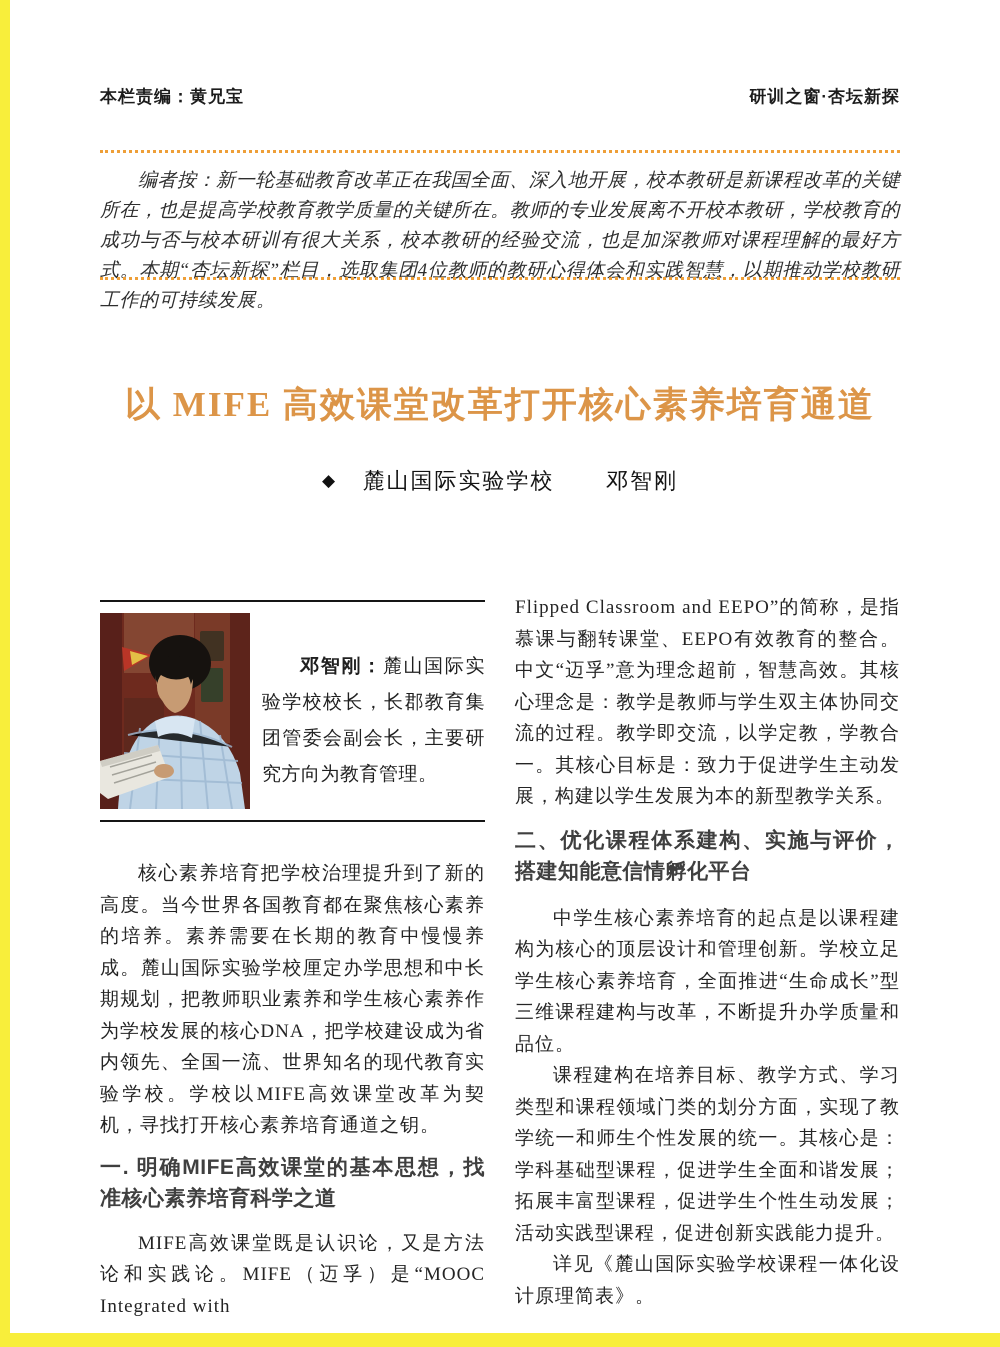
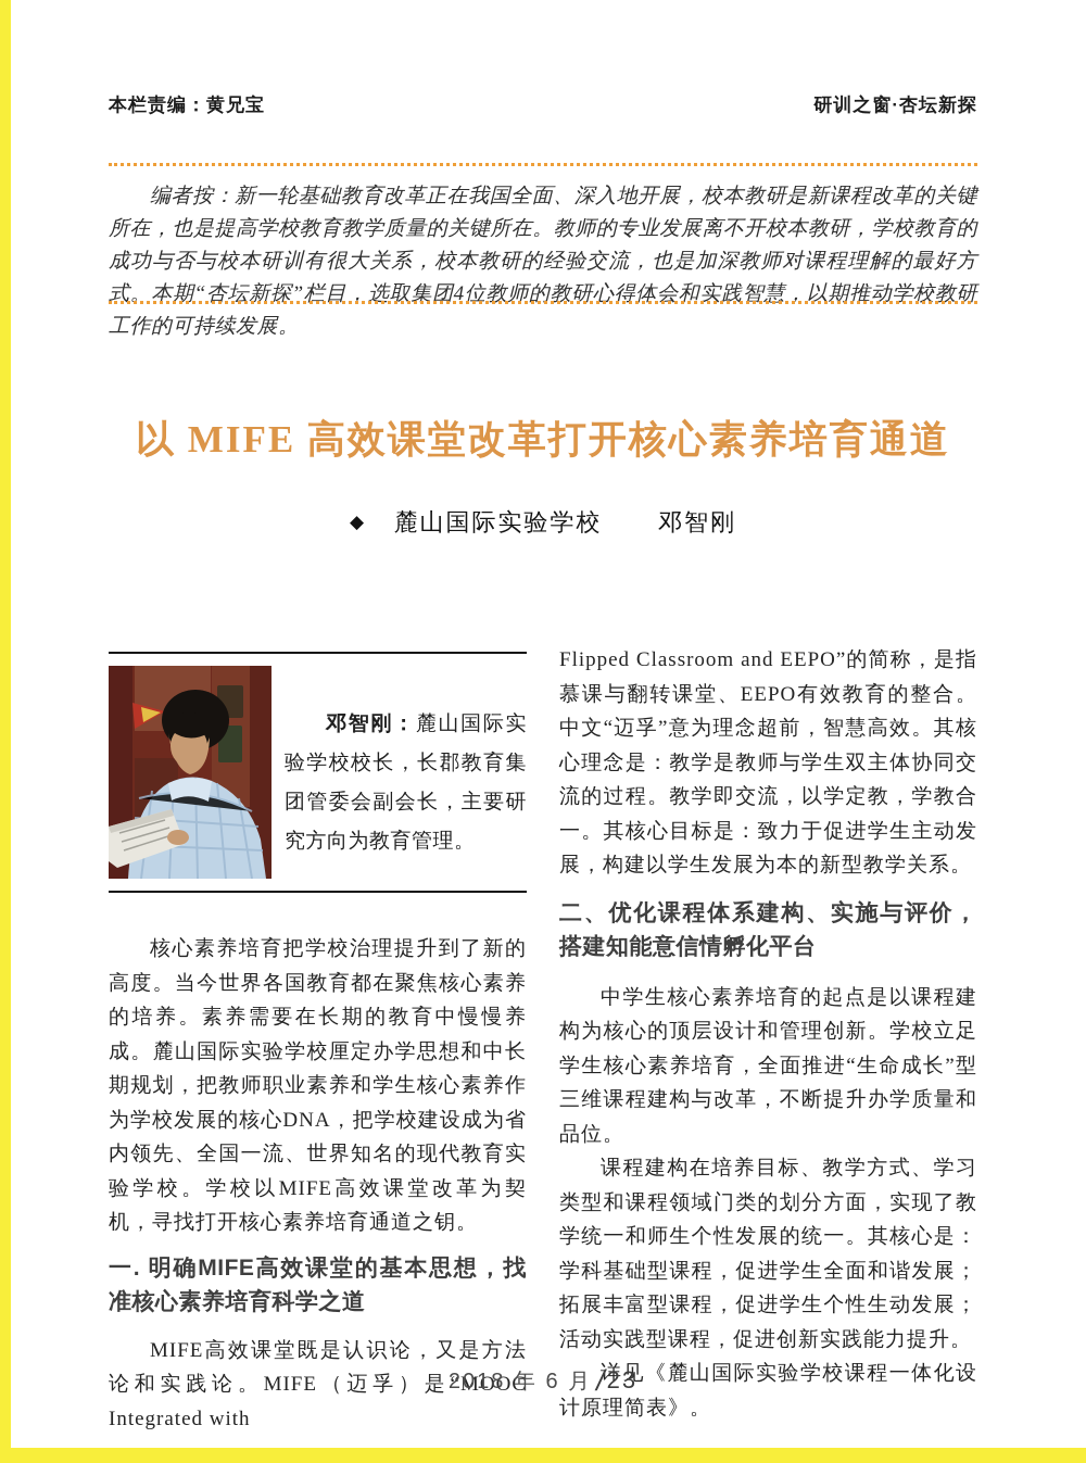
  本栏责编：黄兄宝
  研训之窗·杏坛新探
  编者按：新一轮基础教育改革正在我国全面、深入地开展，校本教研是新课程改革的关键所在，也是提高学校教育教学质量的关键所在。教师的专业发展离不开校本教研，学校教育的成功与否与校本研训有很大关系，校本教研的经验交流，也是加深教师对课程理解的最好方式。本期“杏坛新探”栏目，选取集团4位教师的教研心得体会和实践智慧，以期推动学校教研工作的可持续发展。
  以 MIFE 高效课堂改革打开核心素养培育通道
  ◆ 麓山国际实验学校 邓智刚
  邓智刚：麓山国际实验学校校长，长郡教育集团管委会副会长，主要研究方向为教育管理。
  核心素养培育把学校治理提升到了新的高度。当今世界各国教育都在聚焦核心素养的培养。素养需要在长期的教育中慢慢养成。麓山国际实验学校厘定办学思想和中长期规划，把教师职业素养和学生核心素养作为学校发展的核心DNA，把学校建设成为省内领先、全国一流、世界知名的现代教育实验学校。学校以MIFE高效课堂改革为契机，寻找打开核心素养培育通道之钥。
  一. 明确MIFE高效课堂的基本思想，找准核心素养培育科学之道
  MIFE高效课堂既是认识论，又是方法论和实践论。MIFE（迈孚）是“MOOC Integrated with
  Flipped Classroom and EEPO”的简称，是指慕课与翻转课堂、EEPO有效教育的整合。中文“迈孚”意为理念超前，智慧高效。其核心理念是：教学是教师与学生双主体协同交流的过程。教学即交流，以学定教，学教合一。其核心目标是：致力于促进学生主动发展，构建以学生发展为本的新型教学关系。
  二、优化课程体系建构、实施与评价，搭建知能意信情孵化平台
  中学生核心素养培育的起点是以课程建构为核心的顶层设计和管理创新。学校立足学生核心素养培育，全面推进“生命成长”型三维课程建构与改革，不断提升办学质量和品位。
  课程建构在培养目标、教学方式、学习类型和课程领域门类的划分方面，实现了教学统一和师生个性发展的统一。其核心是：学科基础型课程，促进学生全面和谐发展；拓展丰富型课程，促进学生个性生动发展；活动实践型课程，促进创新实践能力提升。
  详见《麓山国际实验学校课程一体化设计原理简表》。
+ 2018 年 6 月 /23
